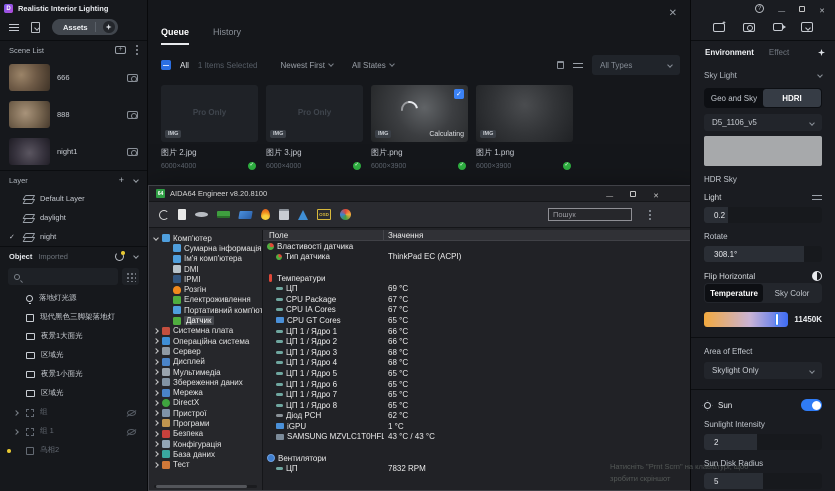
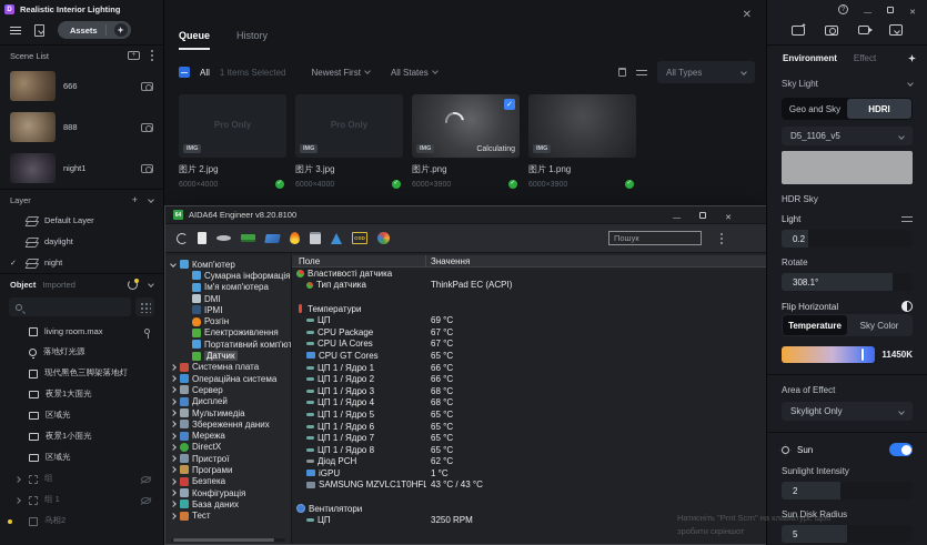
  Realistic Interior Lighting
  Assets
  Scene List
  666
  888
  night1
  Layer
  +
  Default Layer
  daylight
  night
  Object
  Imported
+ living room.max
  落地灯光源
  现代黑色三脚架落地灯
  夜景1大面光
  区域光
  夜景1小面光
  区域光
  组
  组 1
  乌相2
  ✕
  Queue
  History
  All
  1 Items Selected
  Newest First
  All States
  All Types
  Pro Only
  图片 2.jpg
  Pro Only
  图片 3.jpg
  图片.png
  图片 1.png
  AIDA64 Engineer v8.20.8100
  Пошук
  Комп'ютер
  Сумарна інформація
  Ім'я комп'ютера
  DMI
  IPMI
  Розгін
  Електроживлення
  Портативний комп'ют
  Датчик
  Системна плата
  Операційна система
  Сервер
  Дисплей
  Мультимедіа
  Збереження даних
  Мережа
  DirectX
  Пристрої
  Програми
  Безпека
  Конфігурація
  База даних
  Тест
  Поле
  Значення
  Властивості датчика
  Тип датчика
  ThinkPad EC (ACPI)
  Температури
  ЦП
  69 °C
  CPU Package
  67 °C
  CPU IA Cores
  67 °C
  CPU GT Cores
  65 °C
  ЦП 1 / Ядро 1
  66 °C
  ЦП 1 / Ядро 2
  66 °C
  ЦП 1 / Ядро 3
  68 °C
  ЦП 1 / Ядро 4
  68 °C
  ЦП 1 / Ядро 5
  65 °C
  ЦП 1 / Ядро 6
  65 °C
  ЦП 1 / Ядро 7
  65 °C
  ЦП 1 / Ядро 8
  65 °C
  Діод PCH
  62 °C
  iGPU
  1 °C
  SAMSUNG MZVLC1T0HFL
  43 °C / 43 °C
  Вентилятори
  ЦП
- 7832 RPM
+ 3250 RPM
  Environment
  Effect
  Sky Light
  Geo and Sky
  HDRI
  D5_1106_v5
  HDR Sky
  Light
  0.2
  Rotate
  308.1°
  Flip Horizontal
  Temperature
  Sky Color
  11450K
  Area of Effect
  Skylight Only
  Sun
  Sunlight Intensity
  2
  Sun Disk Radius
  5
  Натисніть "Prnt Scrn" на клавіатурі, щоб
  зробити скріншот
